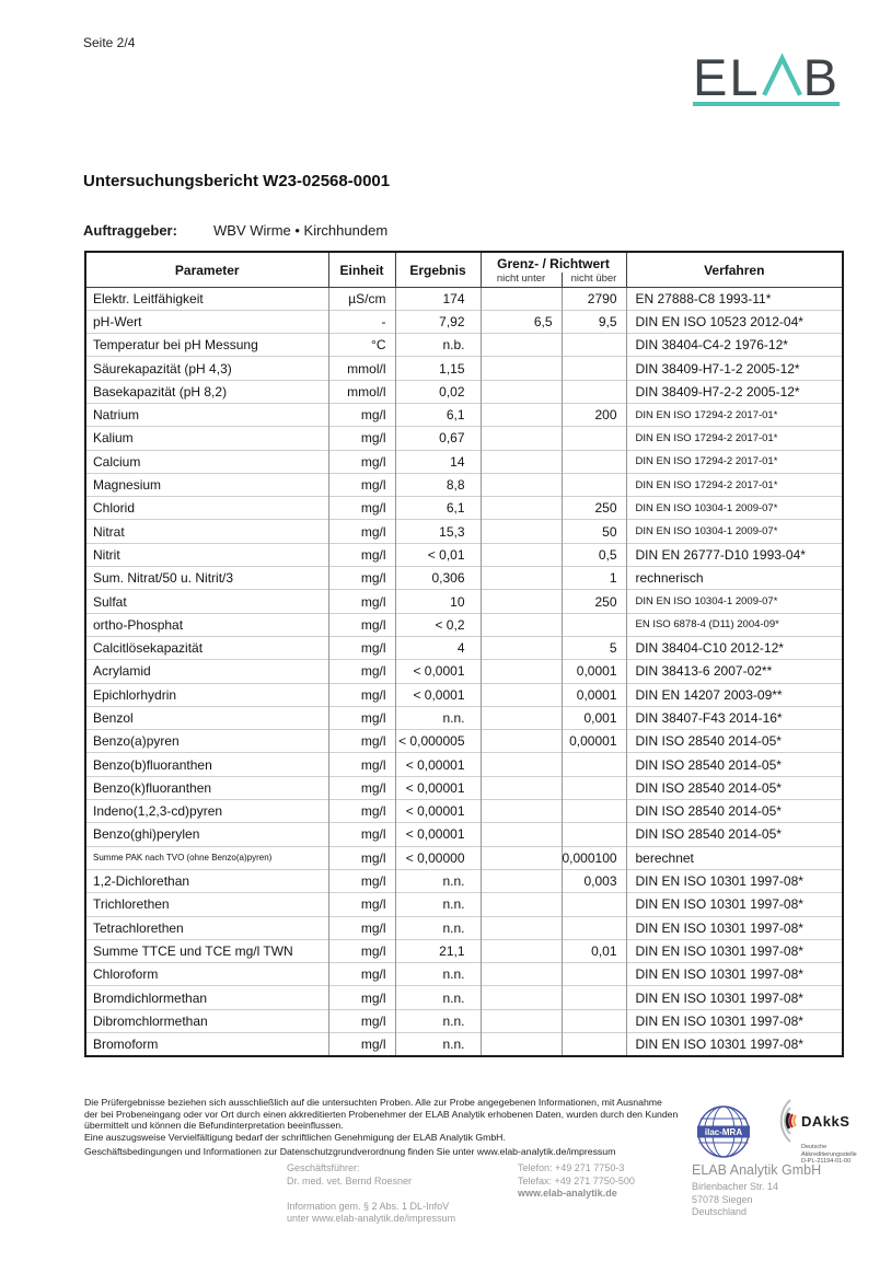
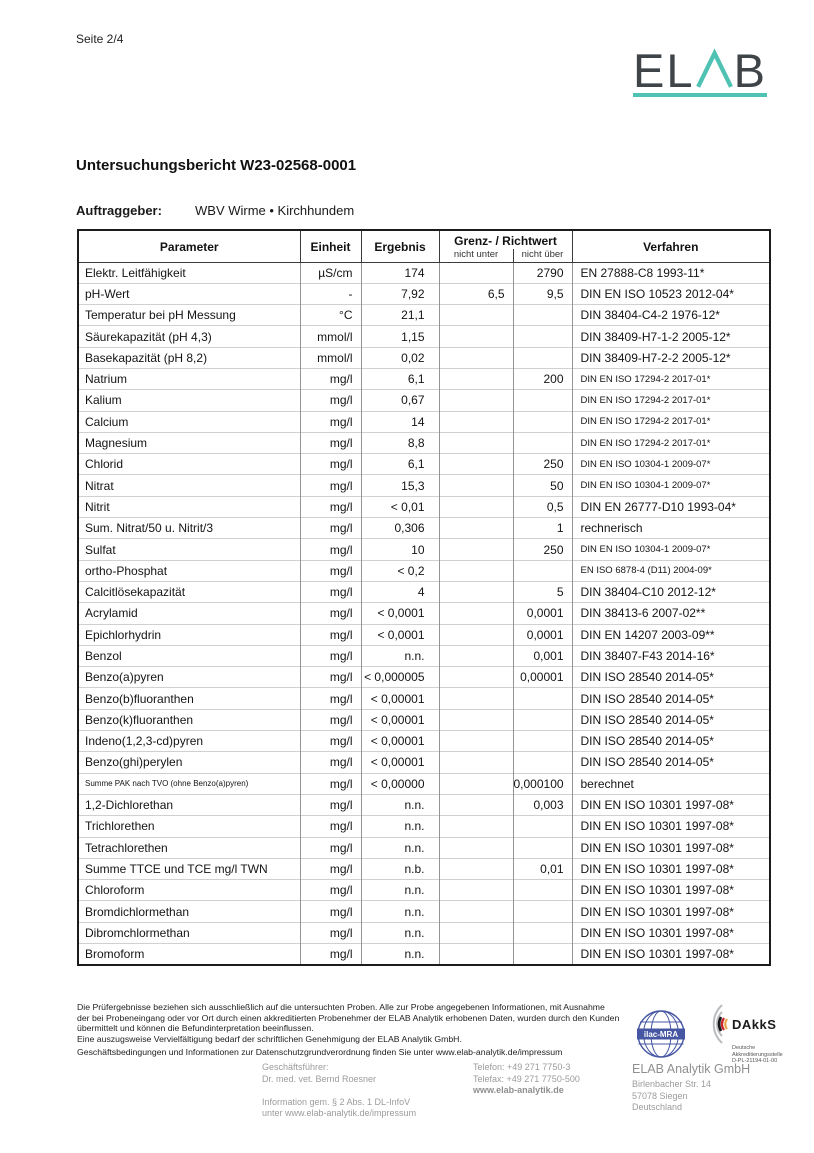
  Seite 2/4
  EL
  B
  Untersuchungsbericht W23-02568-0001
  Auftraggeber: WBV Wirme • Kirchhundem
  Parameter	Einheit	Ergebnis	Grenz- / Richtwert	Verfahren
  nicht unter	nicht über
  Elektr. Leitfähigkeit	µS/cm	174		2790	EN 27888-C8 1993-11*
  pH-Wert	-	7,92	6,5	9,5	DIN EN ISO 10523 2012-04*
- Temperatur bei pH Messung	°C	n.b.			DIN 38404-C4-2 1976-12*
+ Temperatur bei pH Messung	°C	21,1			DIN 38404-C4-2 1976-12*
  Säurekapazität (pH 4,3)	mmol/l	1,15			DIN 38409-H7-1-2 2005-12*
  Basekapazität (pH 8,2)	mmol/l	0,02			DIN 38409-H7-2-2 2005-12*
  Natrium	mg/l	6,1		200	DIN EN ISO 17294-2 2017-01*
  Kalium	mg/l	0,67			DIN EN ISO 17294-2 2017-01*
  Calcium	mg/l	14			DIN EN ISO 17294-2 2017-01*
  Magnesium	mg/l	8,8			DIN EN ISO 17294-2 2017-01*
  Chlorid	mg/l	6,1		250	DIN EN ISO 10304-1 2009-07*
  Nitrat	mg/l	15,3		50	DIN EN ISO 10304-1 2009-07*
  Nitrit	mg/l	< 0,01		0,5	DIN EN 26777-D10 1993-04*
  Sum. Nitrat/50 u. Nitrit/3	mg/l	0,306		1	rechnerisch
  Sulfat	mg/l	10		250	DIN EN ISO 10304-1 2009-07*
  ortho-Phosphat	mg/l	< 0,2			EN ISO 6878-4 (D11) 2004-09*
  Calcitlösekapazität	mg/l	4		5	DIN 38404-C10 2012-12*
  Acrylamid	mg/l	< 0,0001		0,0001	DIN 38413-6 2007-02**
  Epichlorhydrin	mg/l	< 0,0001		0,0001	DIN EN 14207 2003-09**
  Benzol	mg/l	n.n.		0,001	DIN 38407-F43 2014-16*
  Benzo(a)pyren	mg/l	< 0,000005		0,00001	DIN ISO 28540 2014-05*
  Benzo(b)fluoranthen	mg/l	< 0,00001			DIN ISO 28540 2014-05*
  Benzo(k)fluoranthen	mg/l	< 0,00001			DIN ISO 28540 2014-05*
  Indeno(1,2,3-cd)pyren	mg/l	< 0,00001			DIN ISO 28540 2014-05*
  Benzo(ghi)perylen	mg/l	< 0,00001			DIN ISO 28540 2014-05*
  Summe PAK nach TVO (ohne Benzo(a)pyren)	mg/l	< 0,00000		0,000100	berechnet
  1,2-Dichlorethan	mg/l	n.n.		0,003	DIN EN ISO 10301 1997-08*
  Trichlorethen	mg/l	n.n.			DIN EN ISO 10301 1997-08*
  Tetrachlorethen	mg/l	n.n.			DIN EN ISO 10301 1997-08*
- Summe TTCE und TCE mg/l TWN	mg/l	21,1		0,01	DIN EN ISO 10301 1997-08*
+ Summe TTCE und TCE mg/l TWN	mg/l	n.b.		0,01	DIN EN ISO 10301 1997-08*
  Chloroform	mg/l	n.n.			DIN EN ISO 10301 1997-08*
  Bromdichlormethan	mg/l	n.n.			DIN EN ISO 10301 1997-08*
  Dibromchlormethan	mg/l	n.n.			DIN EN ISO 10301 1997-08*
  Bromoform	mg/l	n.n.			DIN EN ISO 10301 1997-08*
  Die Prüfergebnisse beziehen sich ausschließlich auf die untersuchten Proben. Alle zur Probe angegebenen Informationen, mit Ausnahme
  der bei Probeneingang oder vor Ort durch einen akkreditierten Probenehmer der ELAB Analytik erhobenen Daten, wurden durch den Kunden
  übermittelt und können die Befundinterpretation beeinflussen.
  Eine auszugsweise Vervielfältigung bedarf der schriftlichen Genehmigung der ELAB Analytik GmbH.
  Geschäftsbedingungen und Informationen zur Datenschutzgrundverordnung finden Sie unter www.elab-analytik.de/impressum
  ilac-MRA
  DAkkS
  Geschäftsführer:
  Dr. med. vet. Bernd Roesner
  Information gem. § 2 Abs. 1 DL-InfoV
  unter www.elab-analytik.de/impressum
  Telefon: +49 271 7750-3
  Telefax: +49 271 7750-500
  www.elab-analytik.de
  ELAB Analytik GmbH
  Birlenbacher Str. 14
  57078 Siegen
  Deutschland
